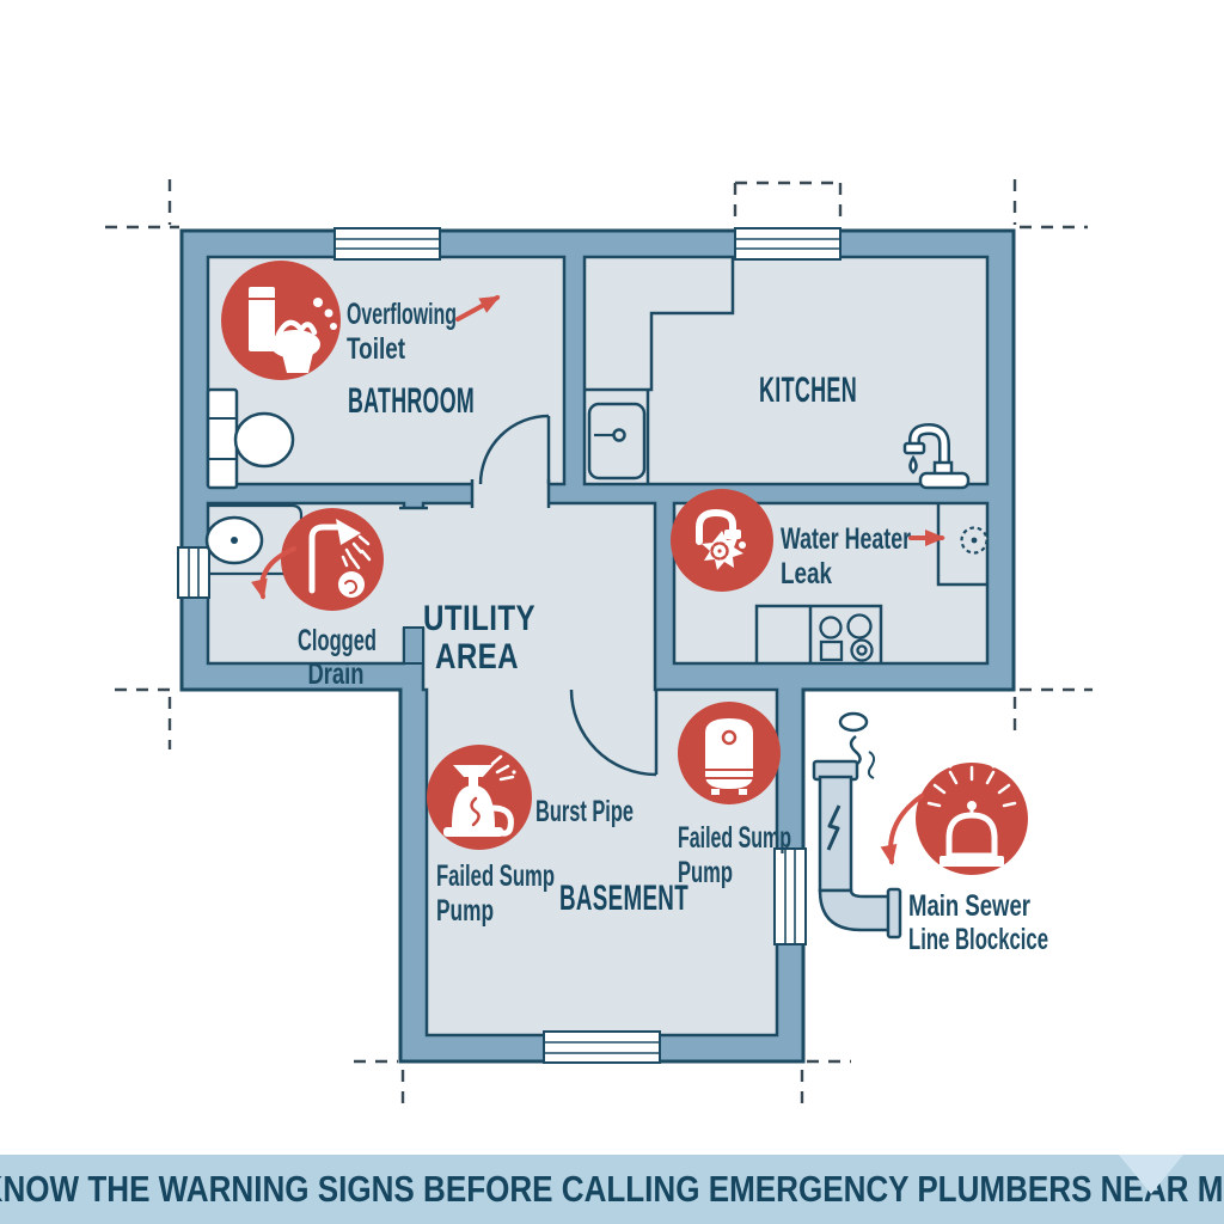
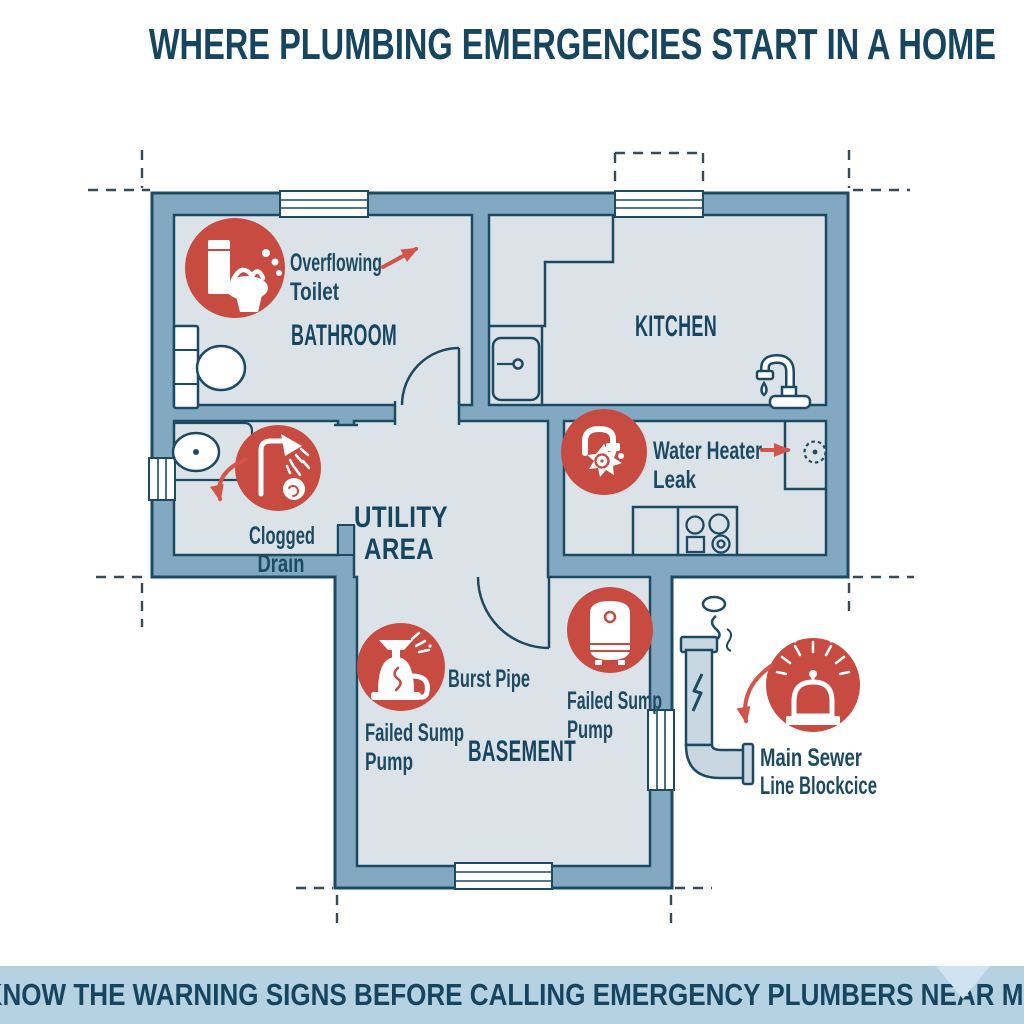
+ WHERE PLUMBING EMERGENCIES START IN A HOME
  BATHROOM
  KITCHEN
  UTILITY
  AREA
  BASEMENT
  Overflowing
  Toilet
  Clogged
  Drain
  Water Heater
  Leak
  Burst Pipe
  Failed Sump
  Pump
  Failed Sump
  Pump
  Main Sewer
  Line Blockcice
  NOW THE WARNING SIGNS BEFORE CALLING EMERGENCY PLUMBERS NEAR M
